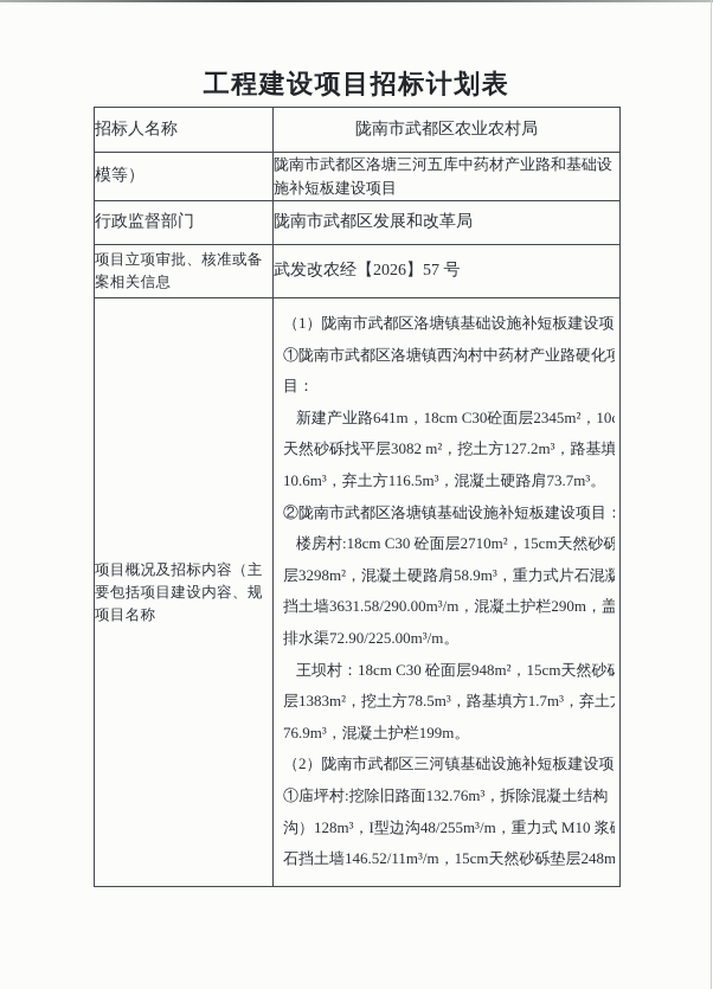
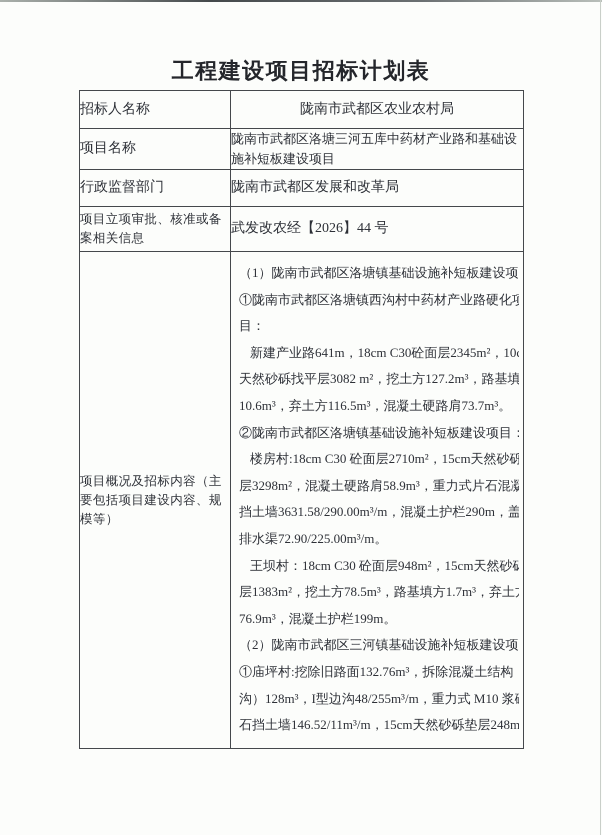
  工程建设项目招标计划表
  招标人名称	陇南市武都区农业农村局
- 模等）	陇南市武都区洛塘三河五库中药材产业路和基础设施补短板建设项目
+ 项目名称	陇南市武都区洛塘三河五库中药材产业路和基础设施补短板建设项目
  行政监督部门	陇南市武都区发展和改革局
- 项目立项审批、核准或备案相关信息	武发改农经【2026】57 号
+ 项目立项审批、核准或备案相关信息	武发改农经【2026】44 号
- 项目概况及招标内容（主要包括项目建设内容、规项目名称	（1）陇南市武都区洛塘镇基础设施补短板建设项①陇南市武都区洛塘镇西沟村中药材产业路硬化项目：新建产业路641m，18cm C30砼面层2345m²，10天然砂砾找平层3082 m²，挖土方127.2m³，路基填10.6m³，弃土方116.5m³，混凝土硬路肩73.7m³。②陇南市武都区洛塘镇基础设施补短板建设项目：楼房村:18cm C30 砼面层2710m²，15cm天然砂砾层3298m²，混凝土硬路肩58.9m³，重力式片石混凝挡土墙3631.58/290.00m³/m，混凝土护栏290m，盖排水渠72.90/225.00m³/m。王坝村：18cm C30 砼面层948m²，15cm天然砂砾层1383m²，挖土方78.5m³，路基填方1.7m³，弃土76.9m³，混凝土护栏199m。（2）陇南市武都区三河镇基础设施补短板建设项①庙坪村:挖除旧路面132.76m³，拆除混凝土结构沟）128m³，I型边沟48/255m³/m，重力式 M10 浆石挡土墙146.52/11m³/m，15cm天然砂砾垫层248m
+ 项目概况及招标内容（主要包括项目建设内容、规模等）	（1）陇南市武都区洛塘镇基础设施补短板建设项①陇南市武都区洛塘镇西沟村中药材产业路硬化项目：新建产业路641m，18cm C30砼面层2345m²，10天然砂砾找平层3082 m²，挖土方127.2m³，路基填10.6m³，弃土方116.5m³，混凝土硬路肩73.7m³。②陇南市武都区洛塘镇基础设施补短板建设项目：楼房村:18cm C30 砼面层2710m²，15cm天然砂砾层3298m²，混凝土硬路肩58.9m³，重力式片石混凝挡土墙3631.58/290.00m³/m，混凝土护栏290m，盖排水渠72.90/225.00m³/m。王坝村：18cm C30 砼面层948m²，15cm天然砂砾层1383m²，挖土方78.5m³，路基填方1.7m³，弃土76.9m³，混凝土护栏199m。（2）陇南市武都区三河镇基础设施补短板建设项①庙坪村:挖除旧路面132.76m³，拆除混凝土结构沟）128m³，I型边沟48/255m³/m，重力式 M10 浆石挡土墙146.52/11m³/m，15cm天然砂砾垫层248m
